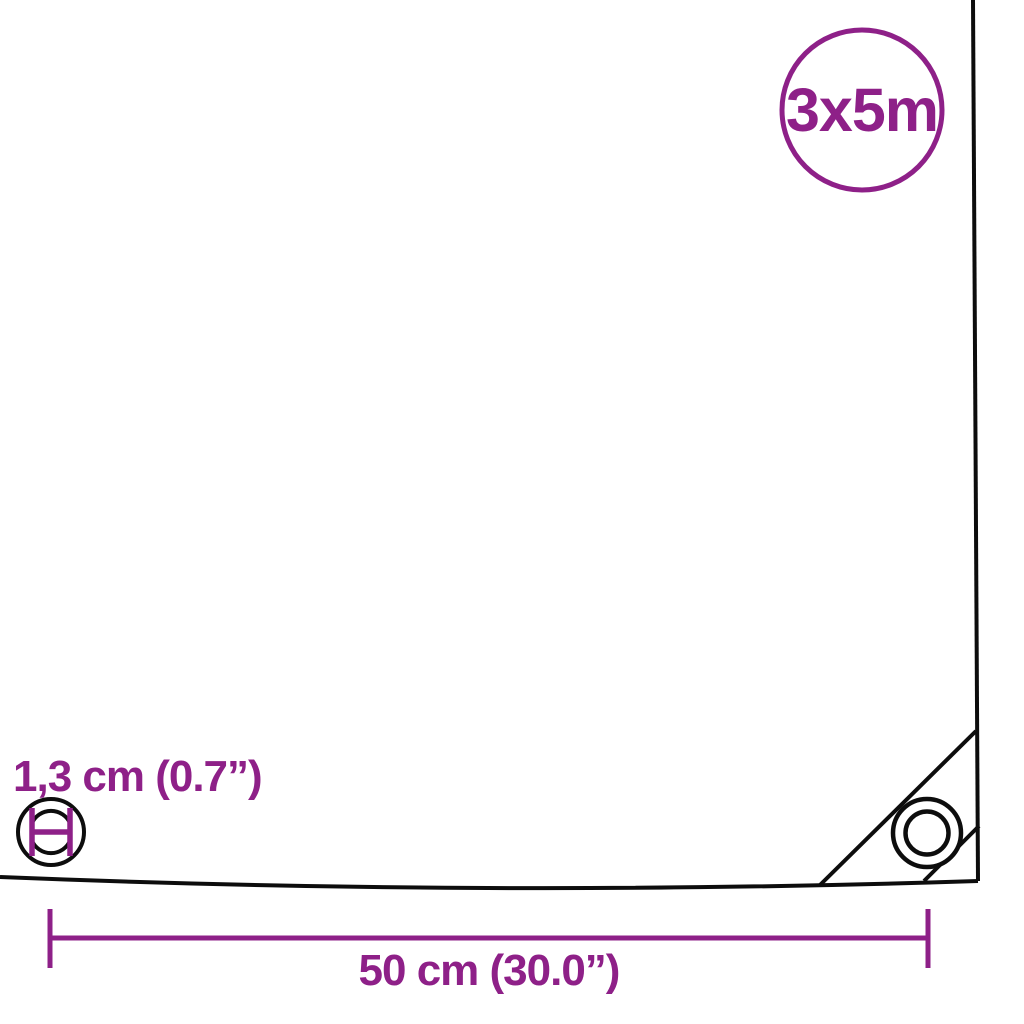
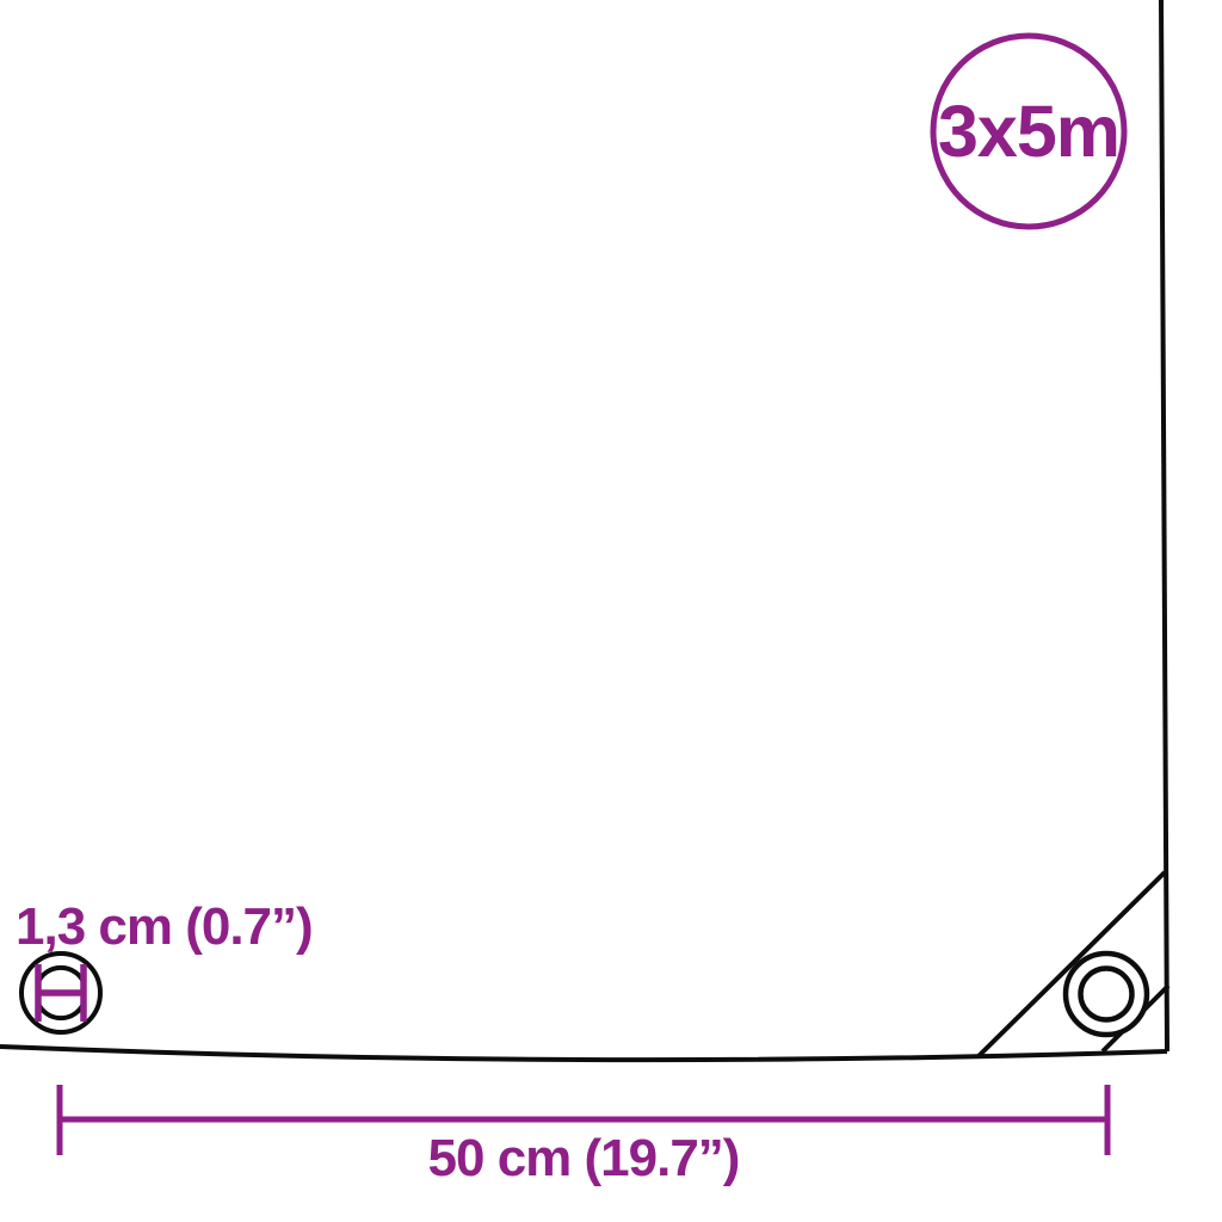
  1,3 cm (0.7”)
- 50 cm (30.0”)
+ 50 cm (19.7”)
  3x5m
